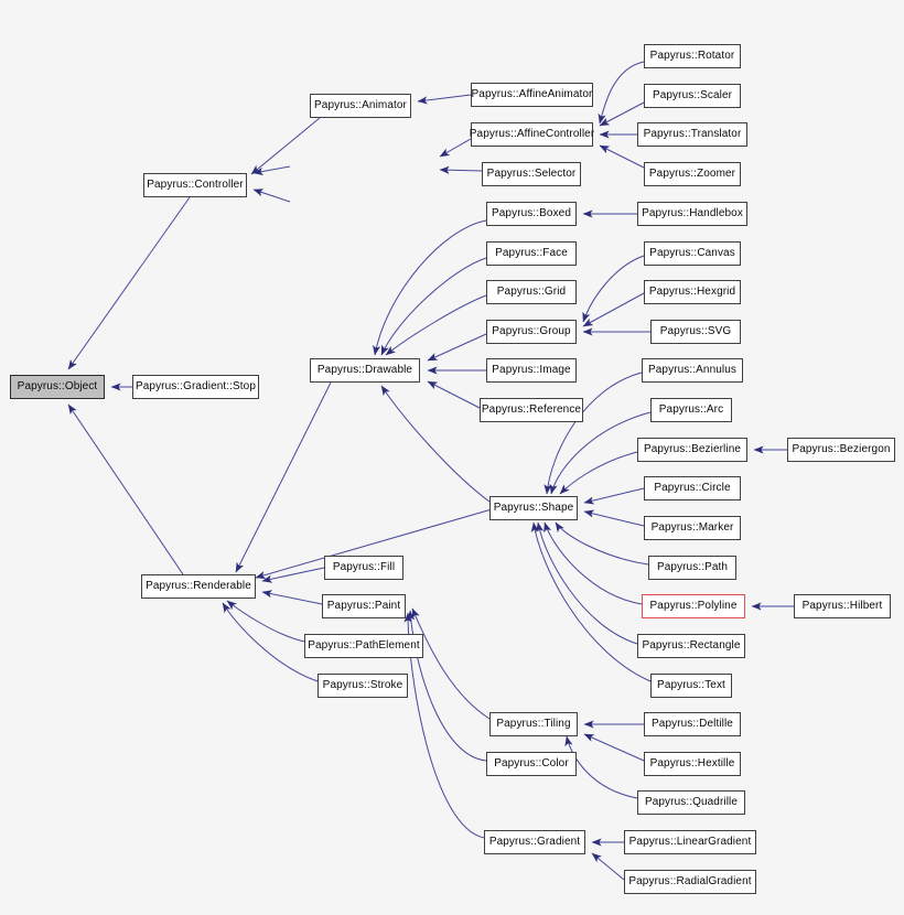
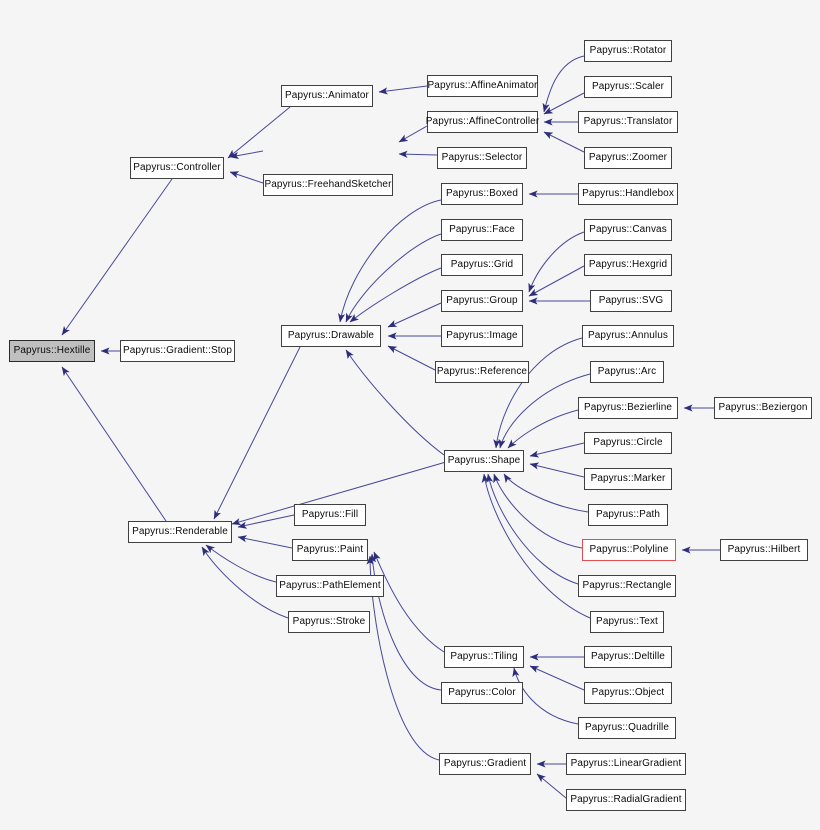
- Papyrus::Object
+ Papyrus::Hextille
  Papyrus::Gradient::Stop
  Papyrus::Controller
  Papyrus::Animator
+ Papyrus::FreehandSketcher
  Papyrus::AffineAnimator
  Papyrus::AffineController
  Papyrus::Selector
  Papyrus::Rotator
  Papyrus::Scaler
  Papyrus::Translator
  Papyrus::Zoomer
  Papyrus::Drawable
  Papyrus::Boxed
  Papyrus::Face
  Papyrus::Grid
  Papyrus::Group
  Papyrus::Image
  Papyrus::Reference
  Papyrus::Handlebox
  Papyrus::Canvas
  Papyrus::Hexgrid
  Papyrus::SVG
  Papyrus::Shape
  Papyrus::Annulus
  Papyrus::Arc
  Papyrus::Bezierline
  Papyrus::Beziergon
  Papyrus::Circle
  Papyrus::Marker
  Papyrus::Path
  Papyrus::Polyline
  Papyrus::Hilbert
  Papyrus::Rectangle
  Papyrus::Text
  Papyrus::Renderable
  Papyrus::Fill
  Papyrus::Paint
  Papyrus::PathElement
  Papyrus::Stroke
  Papyrus::Tiling
  Papyrus::Color
  Papyrus::Deltille
- Papyrus::Hextille
+ Papyrus::Object
  Papyrus::Quadrille
  Papyrus::Gradient
  Papyrus::LinearGradient
  Papyrus::RadialGradient
